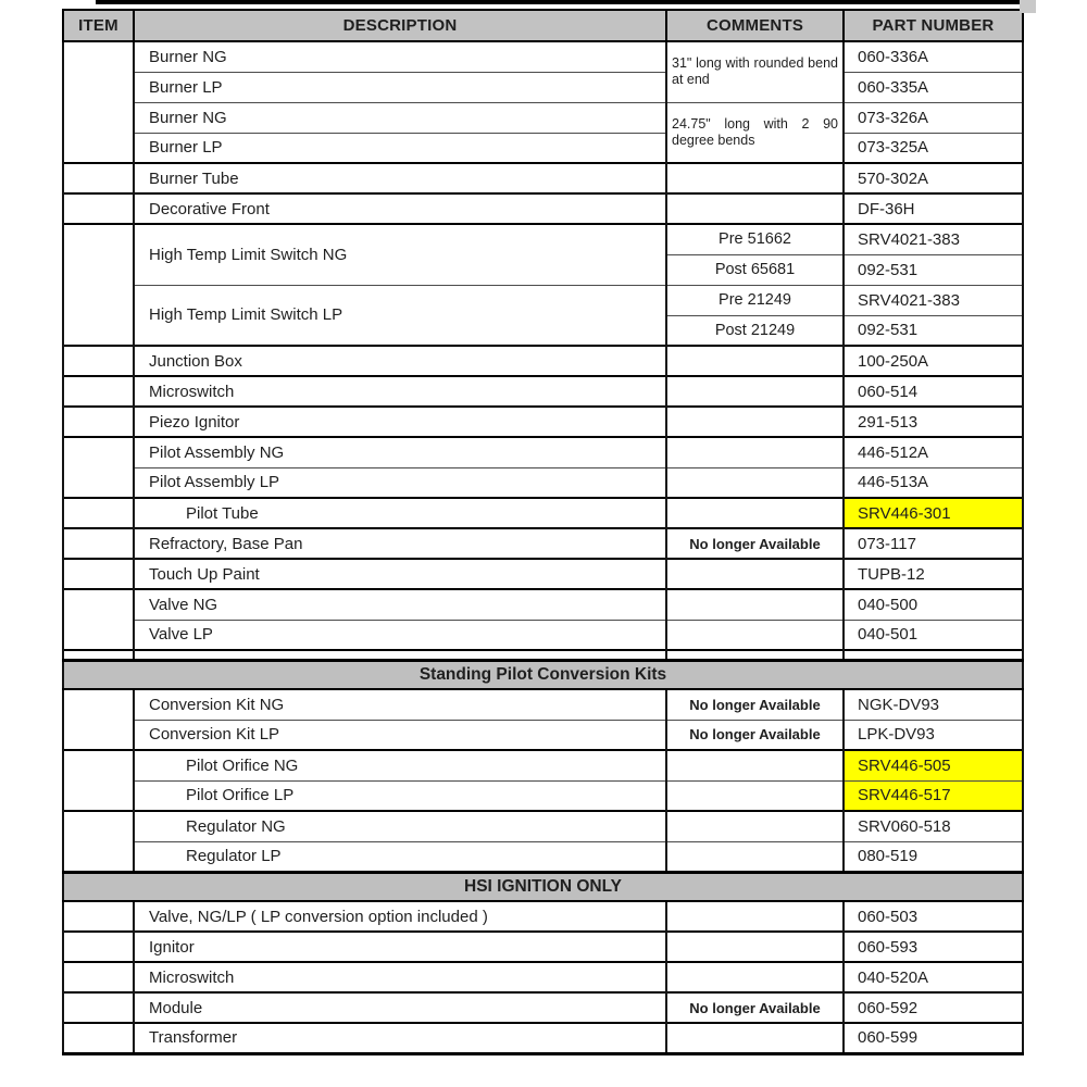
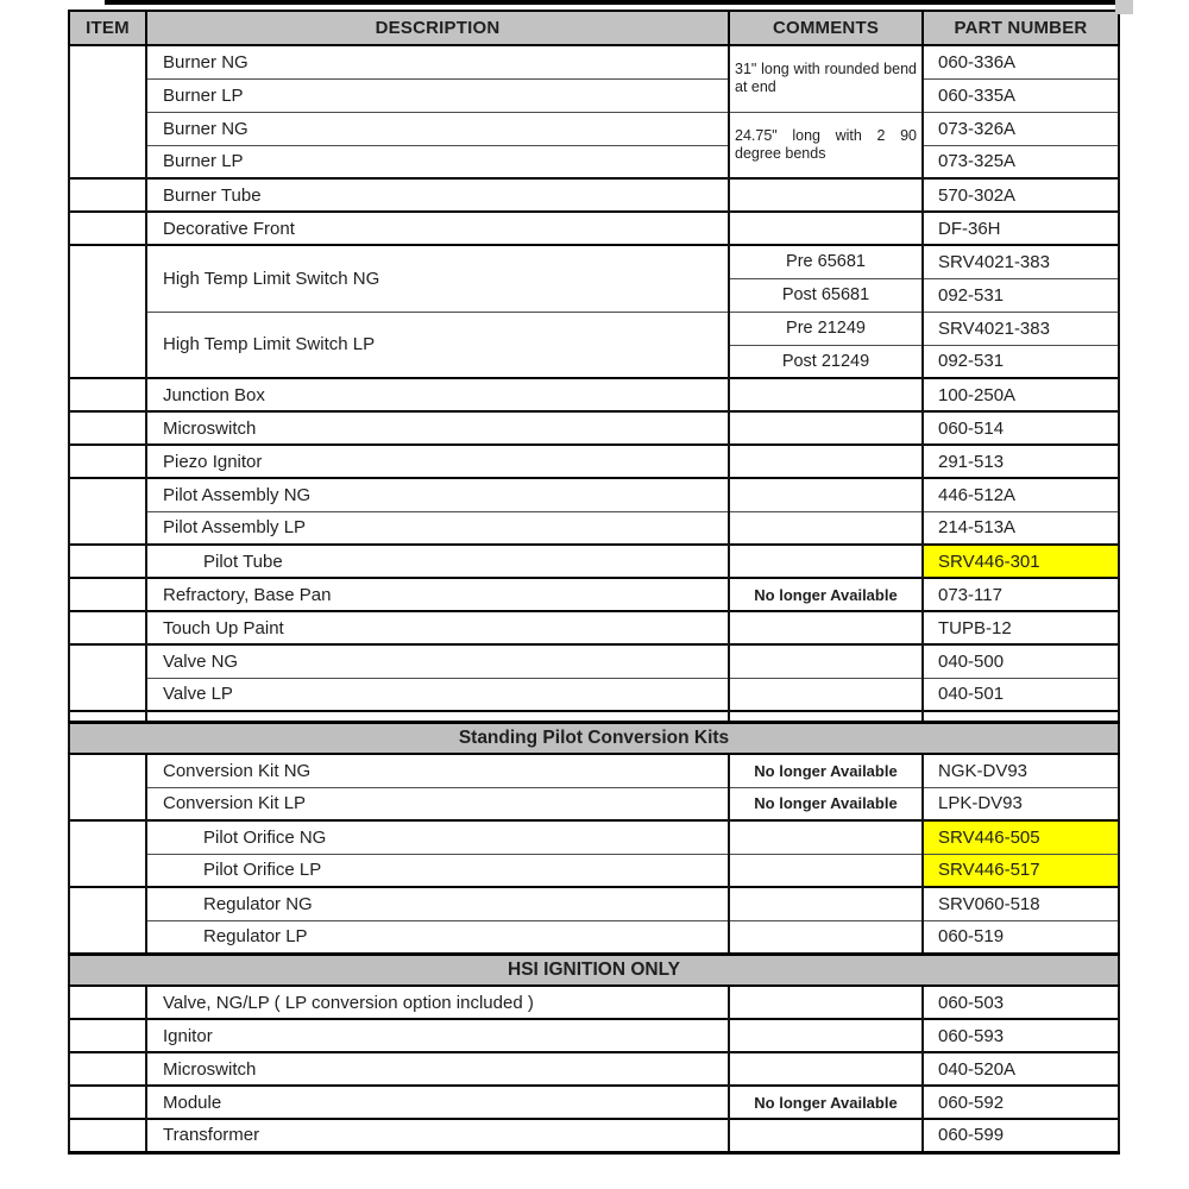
  ITEM	DESCRIPTION	COMMENTS	PART NUMBER
  	Burner NG	31" long with rounded bend at end	060-336A
  Burner LP	060-335A
  Burner NG	24.75" long with 2 90 degree bends	073-326A
  Burner LP	073-325A
  	Burner Tube		570-302A
  	Decorative Front		DF-36H
- 	High Temp Limit Switch NG	Pre 51662	SRV4021-383
+ 	High Temp Limit Switch NG	Pre 65681	SRV4021-383
  Post 65681	092-531
  High Temp Limit Switch LP	Pre 21249	SRV4021-383
  Post 21249	092-531
  	Junction Box		100-250A
  	Microswitch		060-514
  	Piezo Ignitor		291-513
  	Pilot Assembly NG		446-512A
- Pilot Assembly LP		446-513A
+ Pilot Assembly LP		214-513A
  	Pilot Tube		SRV446-301
  	Refractory, Base Pan	No longer Available	073-117
  	Touch Up Paint		TUPB-12
  	Valve NG		040-500
  Valve LP		040-501
  Standing Pilot Conversion Kits
  	Conversion Kit NG	No longer Available	NGK-DV93
  Conversion Kit LP	No longer Available	LPK-DV93
  	Pilot Orifice NG		SRV446-505
  Pilot Orifice LP		SRV446-517
  	Regulator NG		SRV060-518
- Regulator LP		080-519
+ Regulator LP		060-519
  HSI IGNITION ONLY
  	Valve, NG/LP ( LP conversion option included )		060-503
  	Ignitor		060-593
  	Microswitch		040-520A
  	Module	No longer Available	060-592
  	Transformer		060-599
